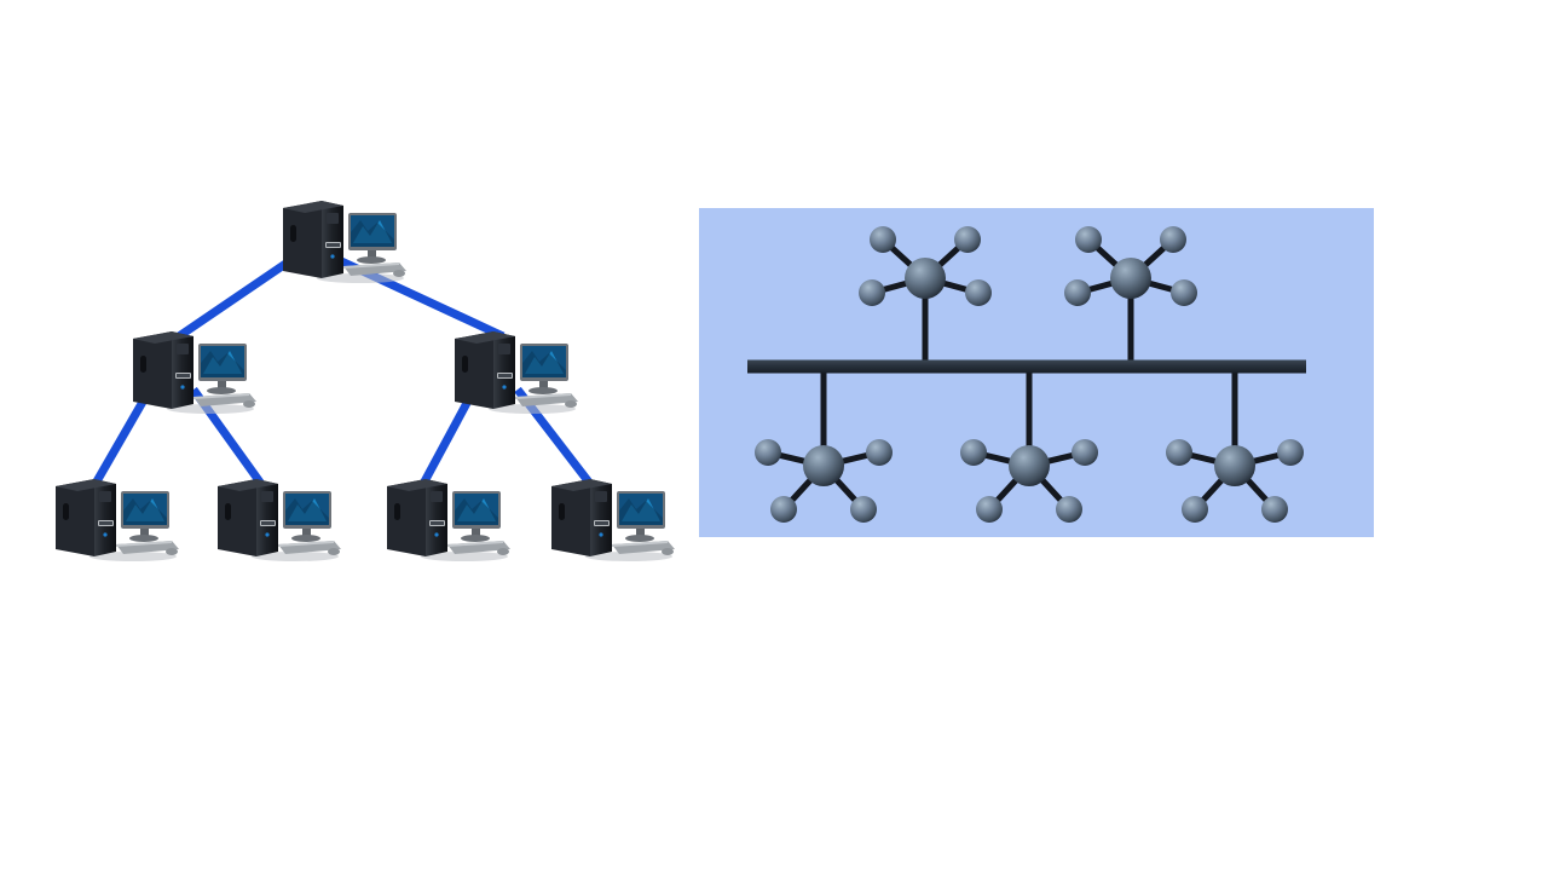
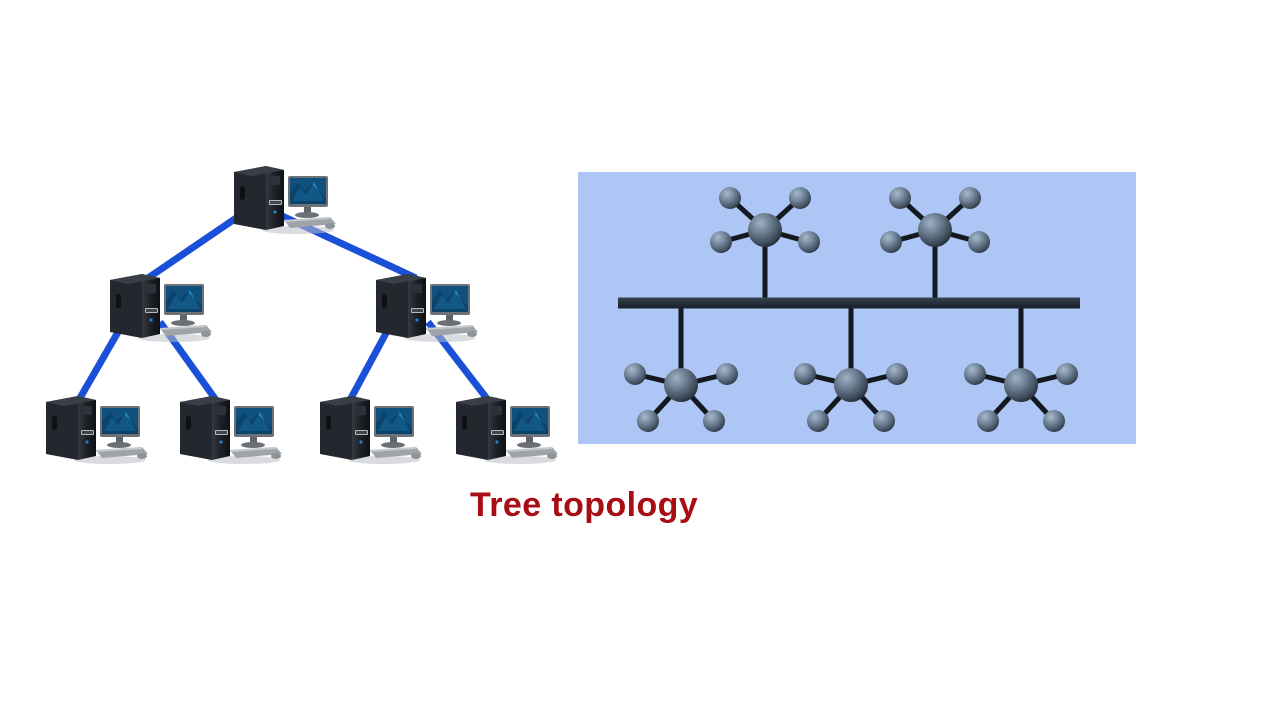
+ Tree topology
